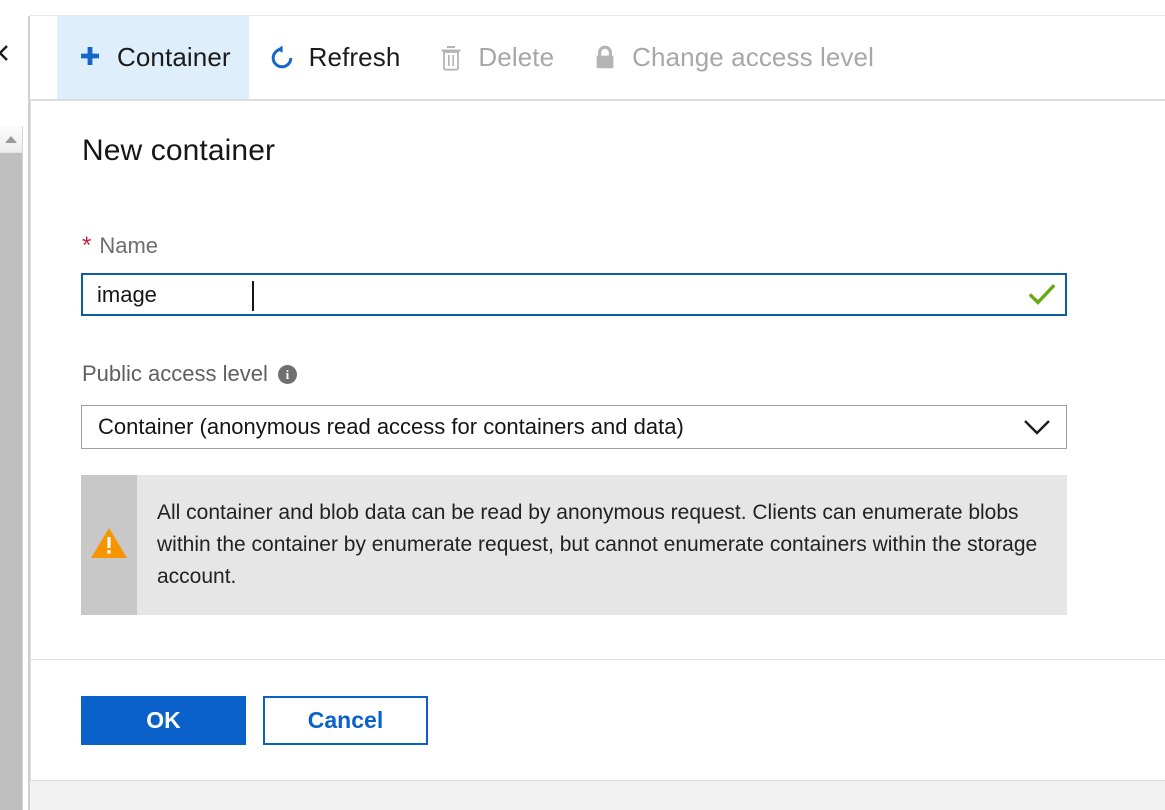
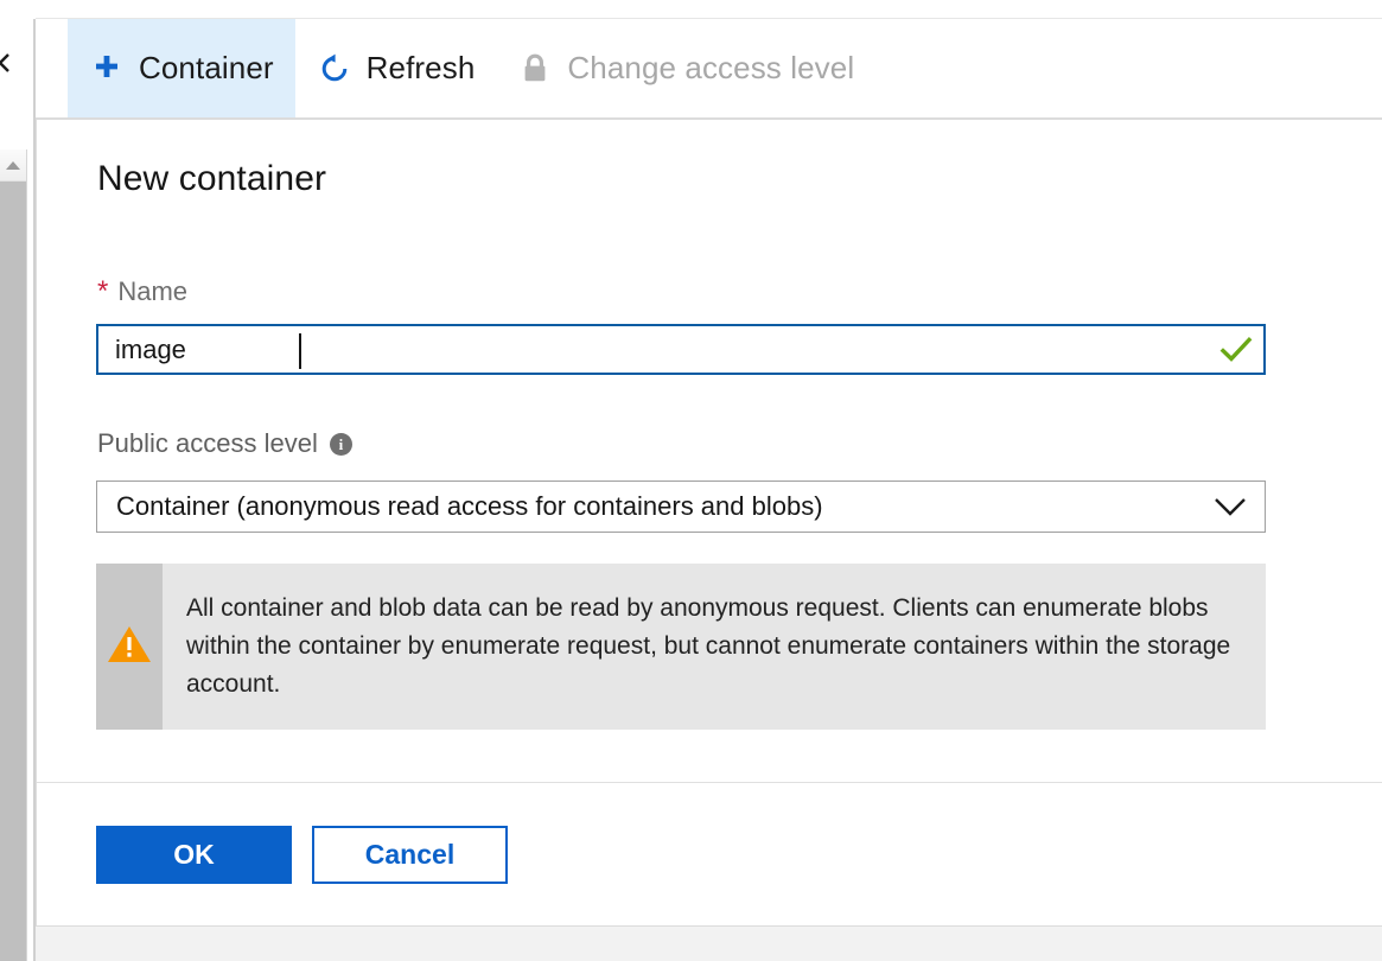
  Container
  Refresh
- Delete
  Change access level
  New container
  *
  Name
  image
  Public access level
  i
- Container (anonymous read access for containers and data)
+ Container (anonymous read access for containers and blobs)
  All container and blob data can be read by anonymous request. Clients can enumerate blobs within the container by enumerate request, but cannot enumerate containers within the storage account.
  OK
  Cancel
